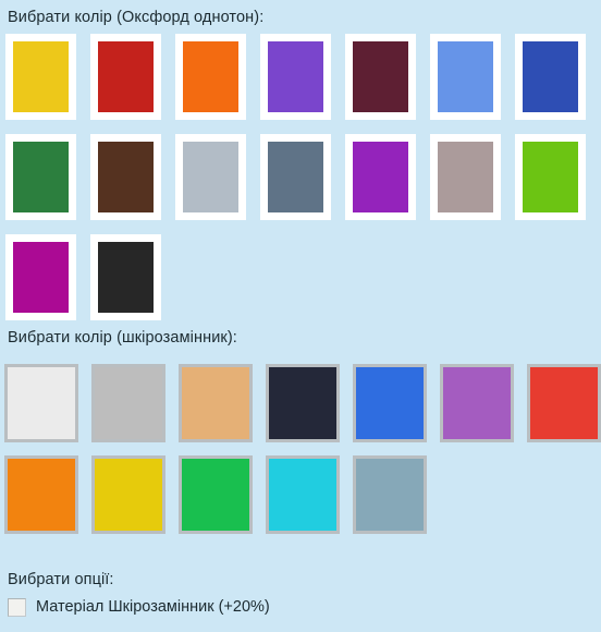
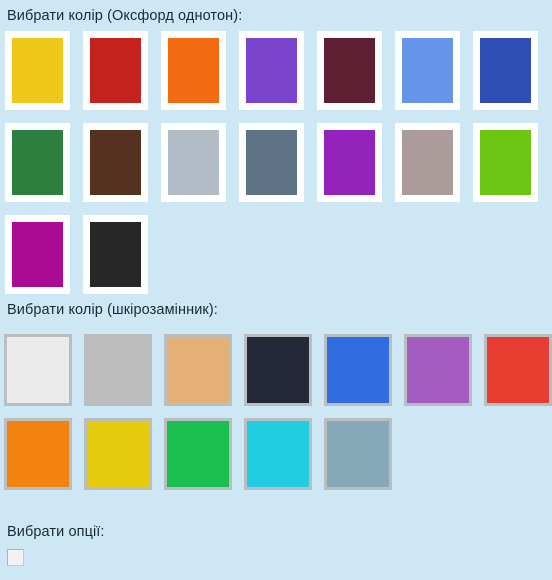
  Вибрати колір (Оксфорд однотон):
  Вибрати колір (шкірозамінник):
  Вибрати опції:
- Матеріал Шкірозамінник (+20%)
